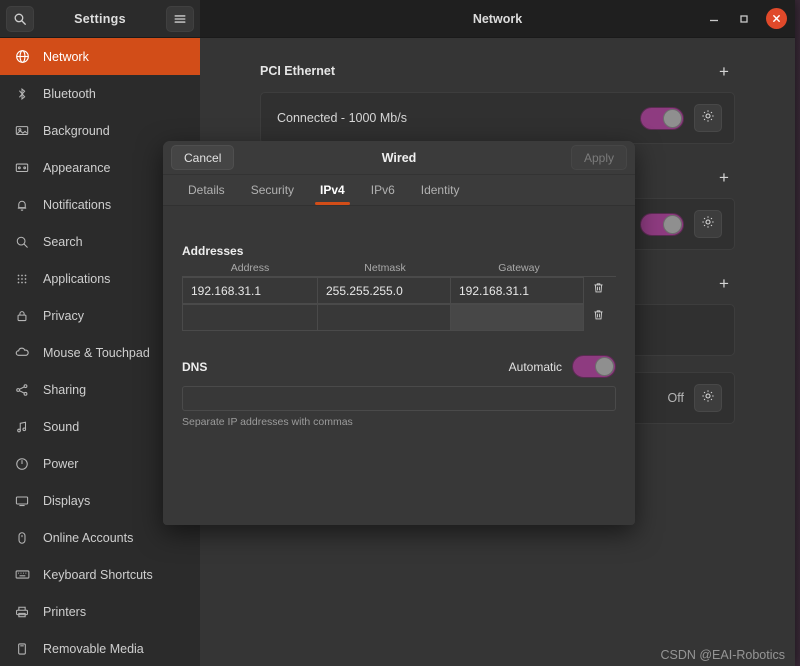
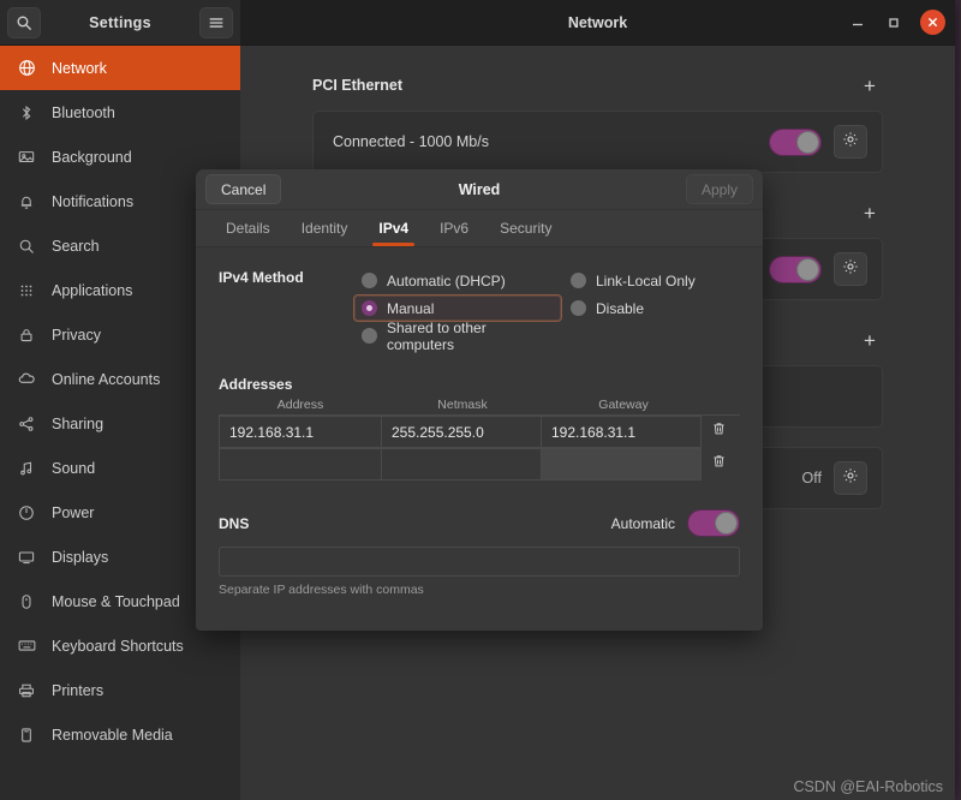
  Settings
  Network
  Network
  Bluetooth
  Background
- Appearance
  Notifications
  Search
  Applications
  Privacy
- Mouse & Touchpad
+ Online Accounts
  Sharing
  Sound
  Power
  Displays
- Online Accounts
+ Mouse & Touchpad
  Keyboard Shortcuts
  Printers
  Removable Media
  PCI Ethernet
  +
  Connected - 1000 Mb/s
  +
  +
  Off
  Cancel
  Wired
  Apply
  Details
- Security
+ Identity
  IPv4
  IPv6
- Identity
+ Security
+ IPv4 Method
+ Automatic (DHCP)
+ Link-Local Only
+ Manual
+ Disable
+ Shared to other computers
  Addresses
  Address
  Netmask
  Gateway
  192.168.31.1
  255.255.255.0
  192.168.31.1
  DNS
  Automatic
  Separate IP addresses with commas
  CSDN @EAI-Robotics
